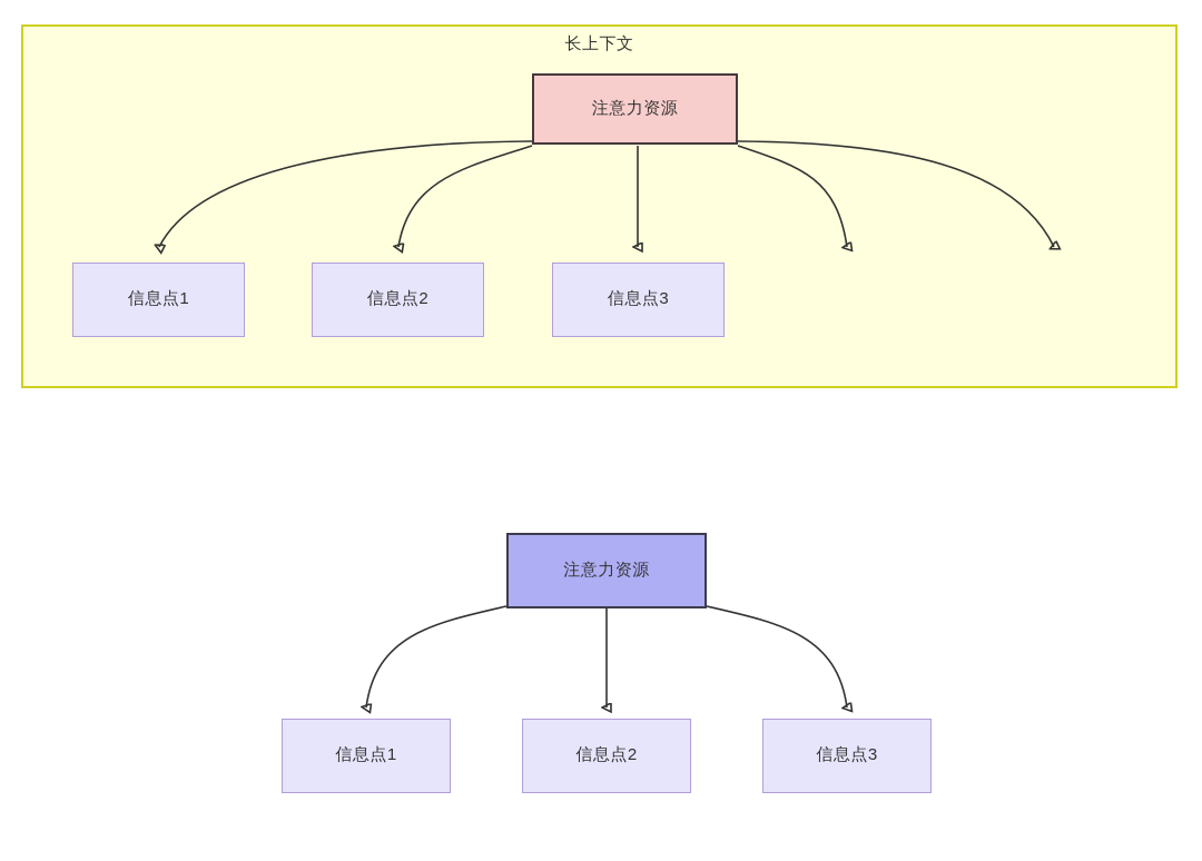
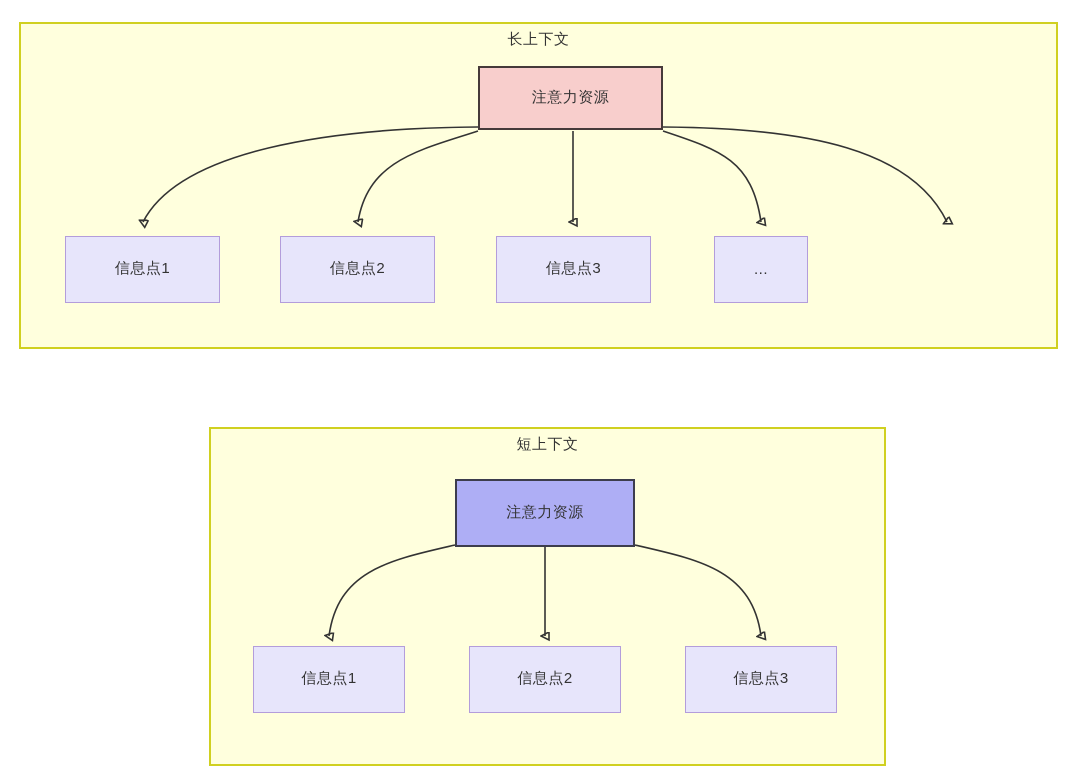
  长上下文
  注意力资源
  信息点1
  信息点2
  信息点3
+ ...
+ 短上下文
  注意力资源
  信息点1
  信息点2
  信息点3
